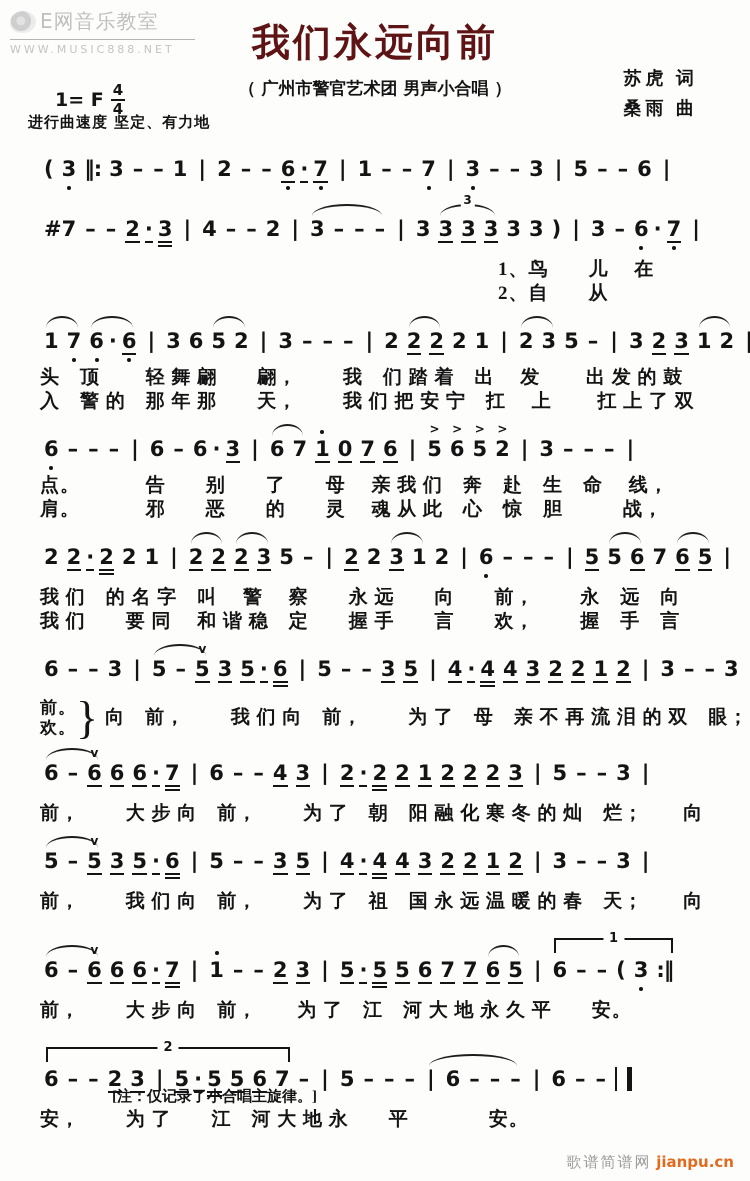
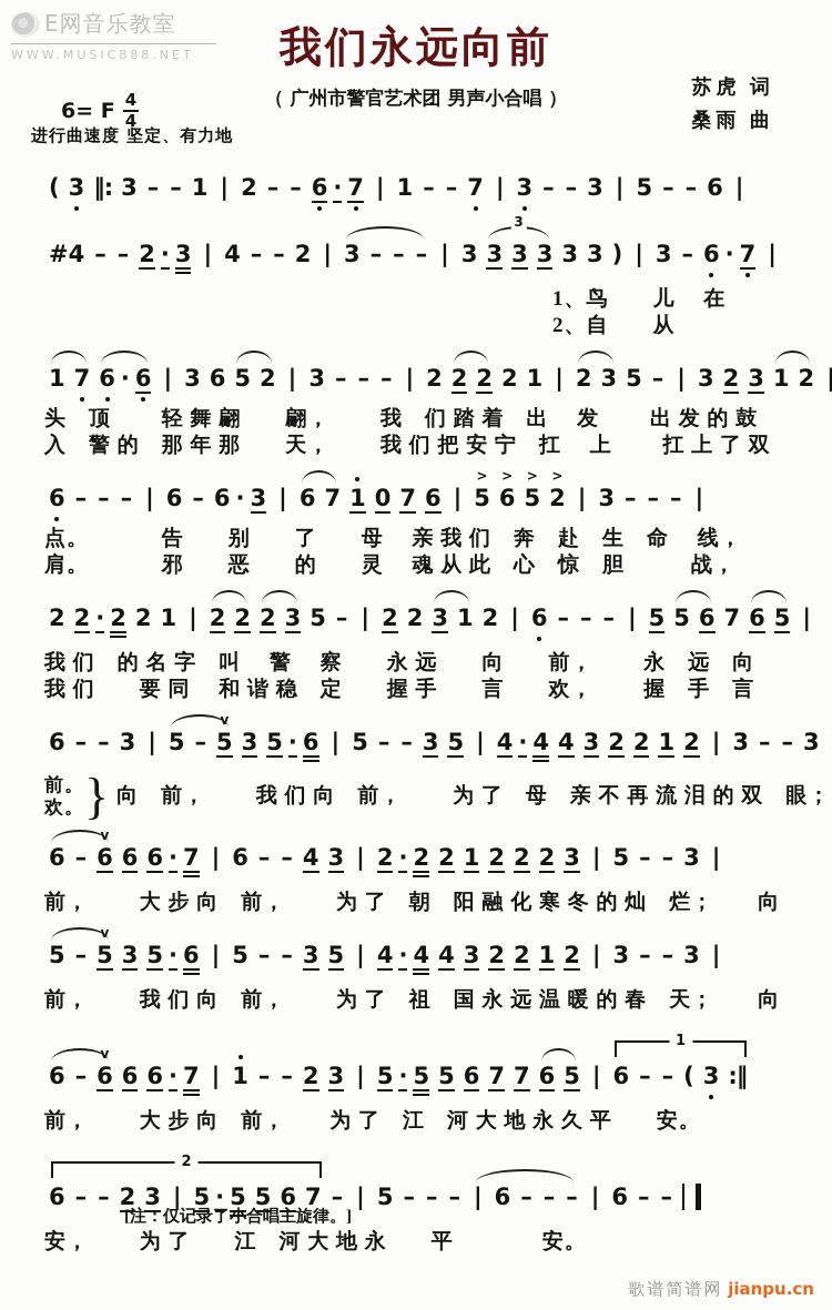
  E网音乐教室
  WWW.MUSIC888.NET
  我们永远向前
  （ 广州市警官艺术团 男声小合唱 ）
  苏虎 词
  桑雨 曲
- 1= F
+ 6= F
  4
  4
  进行曲速度 坚定、有力地
  ( 3 ‖: 3 – – 1 | 2 – – 6 · 7 | 1 – – 7 | 3 – – 3 | 5 – – 6 |
- #7 – – 2 · 3 | 4 – – 2 | 3 – – – | 3 3 3 3 3 3 ) | 3 – 6 · 7 |
+ #4 – – 2 · 3 | 4 – – 2 | 3 – – – | 3 3 3 3 3 3 ) | 3 – 6 · 7 |
  3
  1、鸟 儿 在
  2、自 从
  1 7 6 · 6 | 3 6 5 2 | 3 – – – | 2 2 2 2 1 | 2 3 5 – | 3 2 3 1 2 |
  头 顶 轻 舞 翩 翩， 我 们 踏 着 出 发 出 发 的 鼓
  入 警 的 那 年 那 天， 我 们 把 安 宁 扛 上 扛 上 了 双
  6 – – – | 6 – 6 · 3 | 6 7 1 0 7 6 |
  >
  5
  >
  6
  >
  5
  >
  2 | 3 – – – |
  点。 告 别 了 母 亲 我 们 奔 赴 生 命 线，
  肩。 邪 恶 的 灵 魂 从 此 心 惊 胆 战，
  2 2 · 2 2 1 | 2 2 2 3 5 – | 2 2 3 1 2 | 6 – – – | 5 5 6 7 6 5 |
  我 们 的 名 字 叫 警 察 永 远 向 前， 永 远 向
  我 们 要 同 和 谐 稳 定 握 手 言 欢， 握 手 言
  6 – – 3 | 5 –
  v
  5 3 5 · 6 | 5 – – 3 5 | 4 · 4 4 3 2 2 1 2 | 3 – – 3
  前。
  欢。
  }
  向 前， 我 们 向 前， 为 了 母 亲 不 再 流 泪 的 双 眼；
  6 –
  v
  6 6 6 · 7 | 6 – – 4 3 | 2 · 2 2 1 2 2 2 3 | 5 – – 3 |
  前， 大 步 向 前， 为 了 朝 阳 融 化 寒 冬 的 灿 烂； 向
  5 –
  v
  5 3 5 · 6 | 5 – – 3 5 | 4 · 4 4 3 2 2 1 2 | 3 – – 3 |
  前， 我 们 向 前， 为 了 祖 国 永 远 温 暖 的 春 天； 向
  6 –
  v
  6 6 6 · 7 | 1 – – 2 3 | 5 · 5 5 6 7 7 6 5 | 6 – – ( 3 :‖
  1
  前， 大 步 向 前， 为 了 江 河 大 地 永 久 平 安。
  6 – – 2 3 | 5 · 5 5 6 7 – | 5 – – – | 6 – – – | 6 – –
  2
  安， 为 了 江 河 大 地 永 平 安。
  [注：仅记录了小合唱主旋律。]
  歌谱简谱网 jianpu.cn
